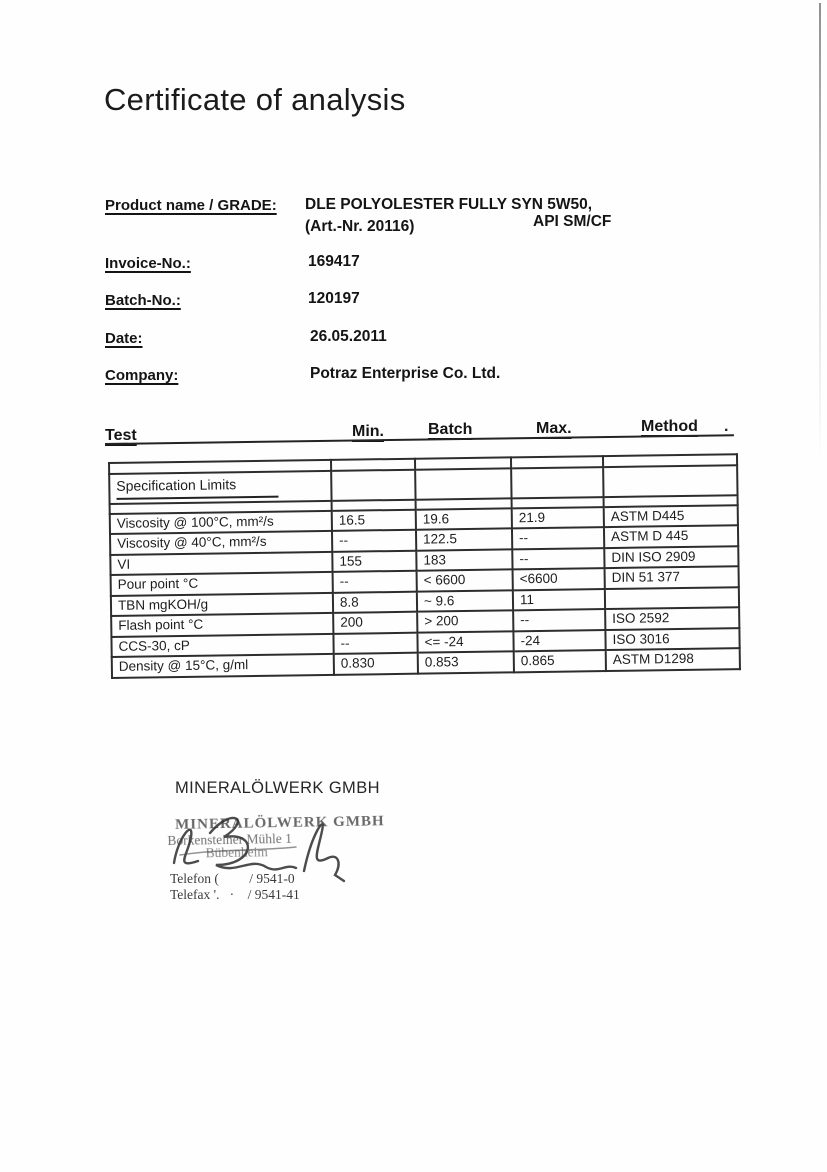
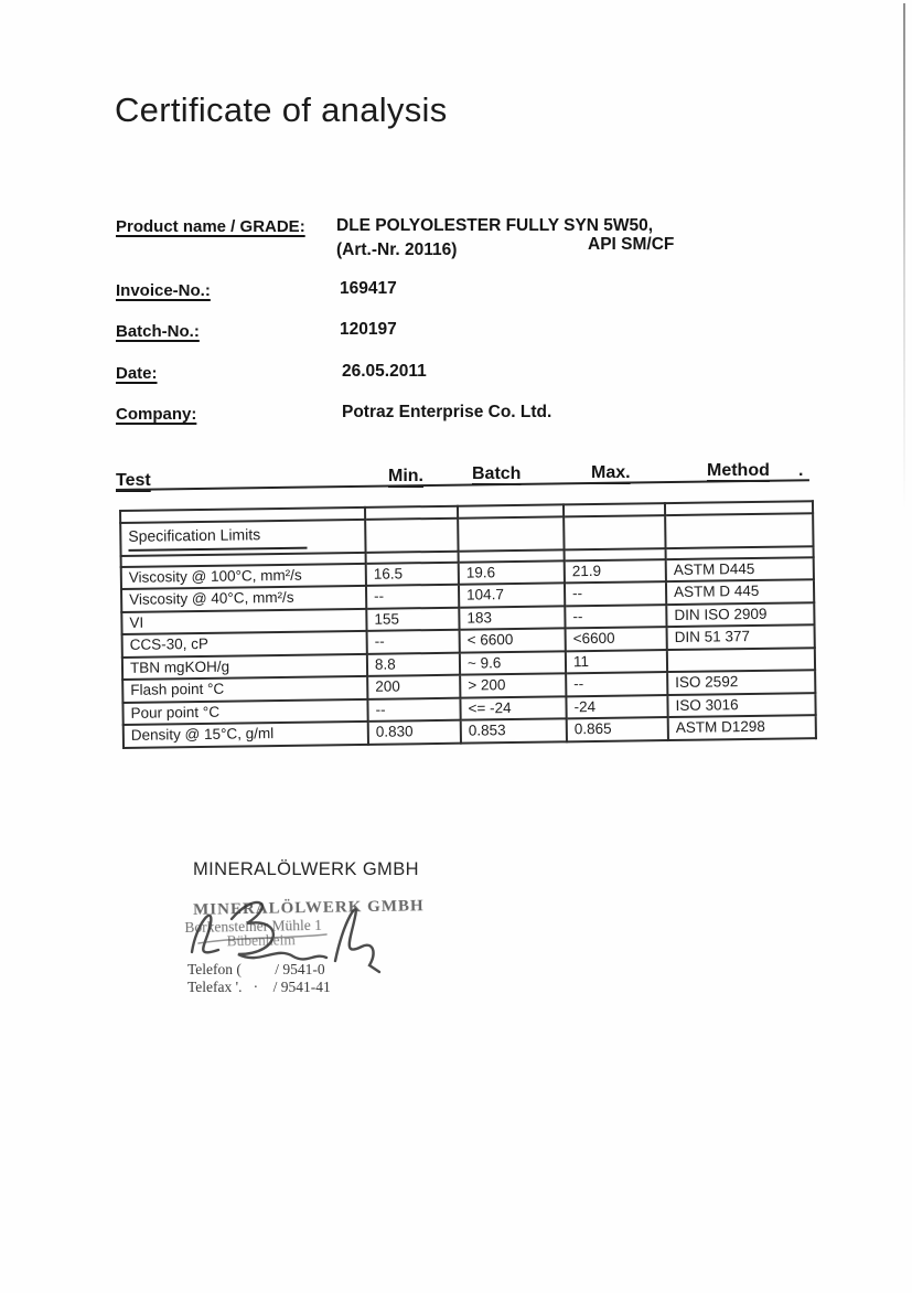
  Certificate of analysis
  Product name / GRADE:
  DLE POLYOLESTER FULLY SYN 5W50,
  (Art.-Nr. 20116)
  API SM/CF
  Invoice-No.:
  169417
  Batch-No.:
  120197
  Date:
  26.05.2011
  Company:
  Potraz Enterprise Co. Ltd.
  Test
  Min.
  Batch
  Max.
  Method
  .
  Specification Limits
  Viscosity @ 100°C, mm²/s	16.5	19.6	21.9	ASTM D445
- Viscosity @ 40°C, mm²/s	--	122.5	--	ASTM D 445
+ Viscosity @ 40°C, mm²/s	--	104.7	--	ASTM D 445
  VI	155	183	--	DIN ISO 2909
- Pour point °C	--	< 6600	<6600	DIN 51 377
+ CCS-30, cP	--	< 6600	<6600	DIN 51 377
  TBN mgKOH/g	8.8	~ 9.6	11
  Flash point °C	200	> 200	--	ISO 2592
- CCS-30, cP	--	<= -24	-24	ISO 3016
+ Pour point °C	--	<= -24	-24	ISO 3016
  Density @ 15°C, g/ml	0.830	0.853	0.865	ASTM D1298
  MINERALÖLWERK GMBH
  MINERALÖLWERK GMBH
  Borkensteiner Mühle 1
  Bübenheim
  Telefon ( / 9541-0
  Telefax '. · / 9541-41
